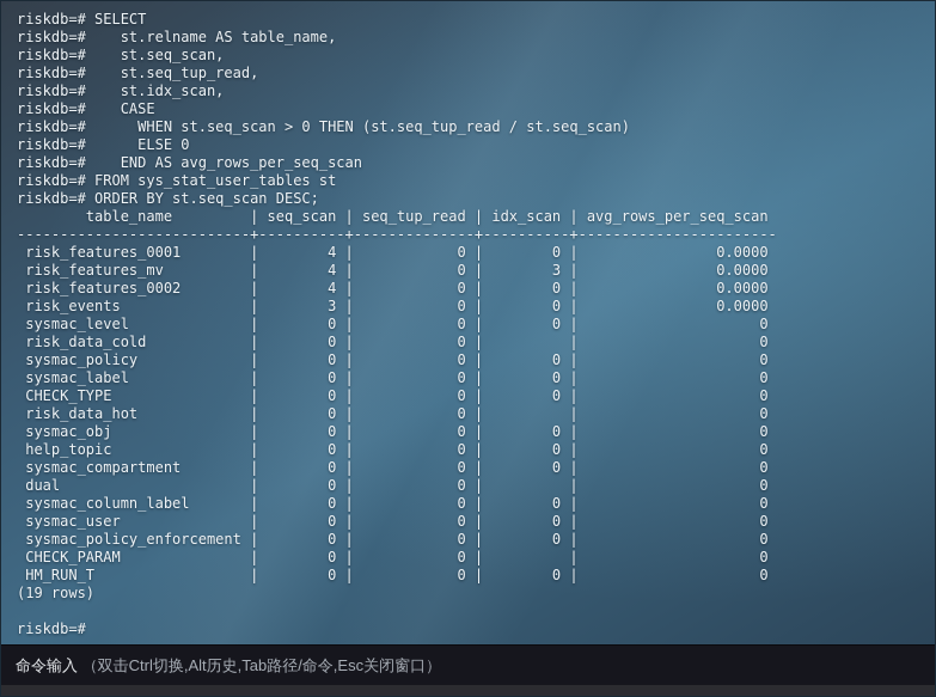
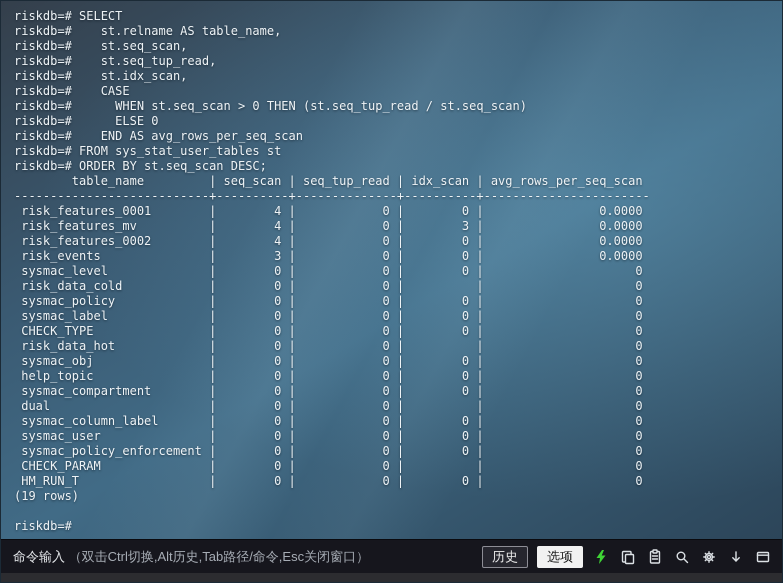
  riskdb=# SELECT
  riskdb=# st.relname AS table_name,
  riskdb=# st.seq_scan,
  riskdb=# st.seq_tup_read,
  riskdb=# st.idx_scan,
  riskdb=# CASE
  riskdb=# WHEN st.seq_scan > 0 THEN (st.seq_tup_read / st.seq_scan)
  riskdb=# ELSE 0
  riskdb=# END AS avg_rows_per_seq_scan
  riskdb=# FROM sys_stat_user_tables st
  riskdb=# ORDER BY st.seq_scan DESC;
  table_name | seq_scan | seq_tup_read | idx_scan | avg_rows_per_seq_scan
  ---------------------------+----------+--------------+----------+-----------------------
  risk_features_0001 | 4 | 0 | 0 | 0.0000
  risk_features_mv | 4 | 0 | 3 | 0.0000
  risk_features_0002 | 4 | 0 | 0 | 0.0000
  risk_events | 3 | 0 | 0 | 0.0000
  sysmac_level | 0 | 0 | 0 | 0
  risk_data_cold | 0 | 0 | | 0
  sysmac_policy | 0 | 0 | 0 | 0
  sysmac_label | 0 | 0 | 0 | 0
  CHECK_TYPE | 0 | 0 | 0 | 0
  risk_data_hot | 0 | 0 | | 0
  sysmac_obj | 0 | 0 | 0 | 0
  help_topic | 0 | 0 | 0 | 0
  sysmac_compartment | 0 | 0 | 0 | 0
  dual | 0 | 0 | | 0
  sysmac_column_label | 0 | 0 | 0 | 0
  sysmac_user | 0 | 0 | 0 | 0
  sysmac_policy_enforcement | 0 | 0 | 0 | 0
  CHECK_PARAM | 0 | 0 | | 0
  HM_RUN_T | 0 | 0 | 0 | 0
  (19 rows)
  riskdb=#
  命令输入 （双击Ctrl切换,Alt历史,Tab路径/命令,Esc关闭窗口）
+ 历史
+ 选项
